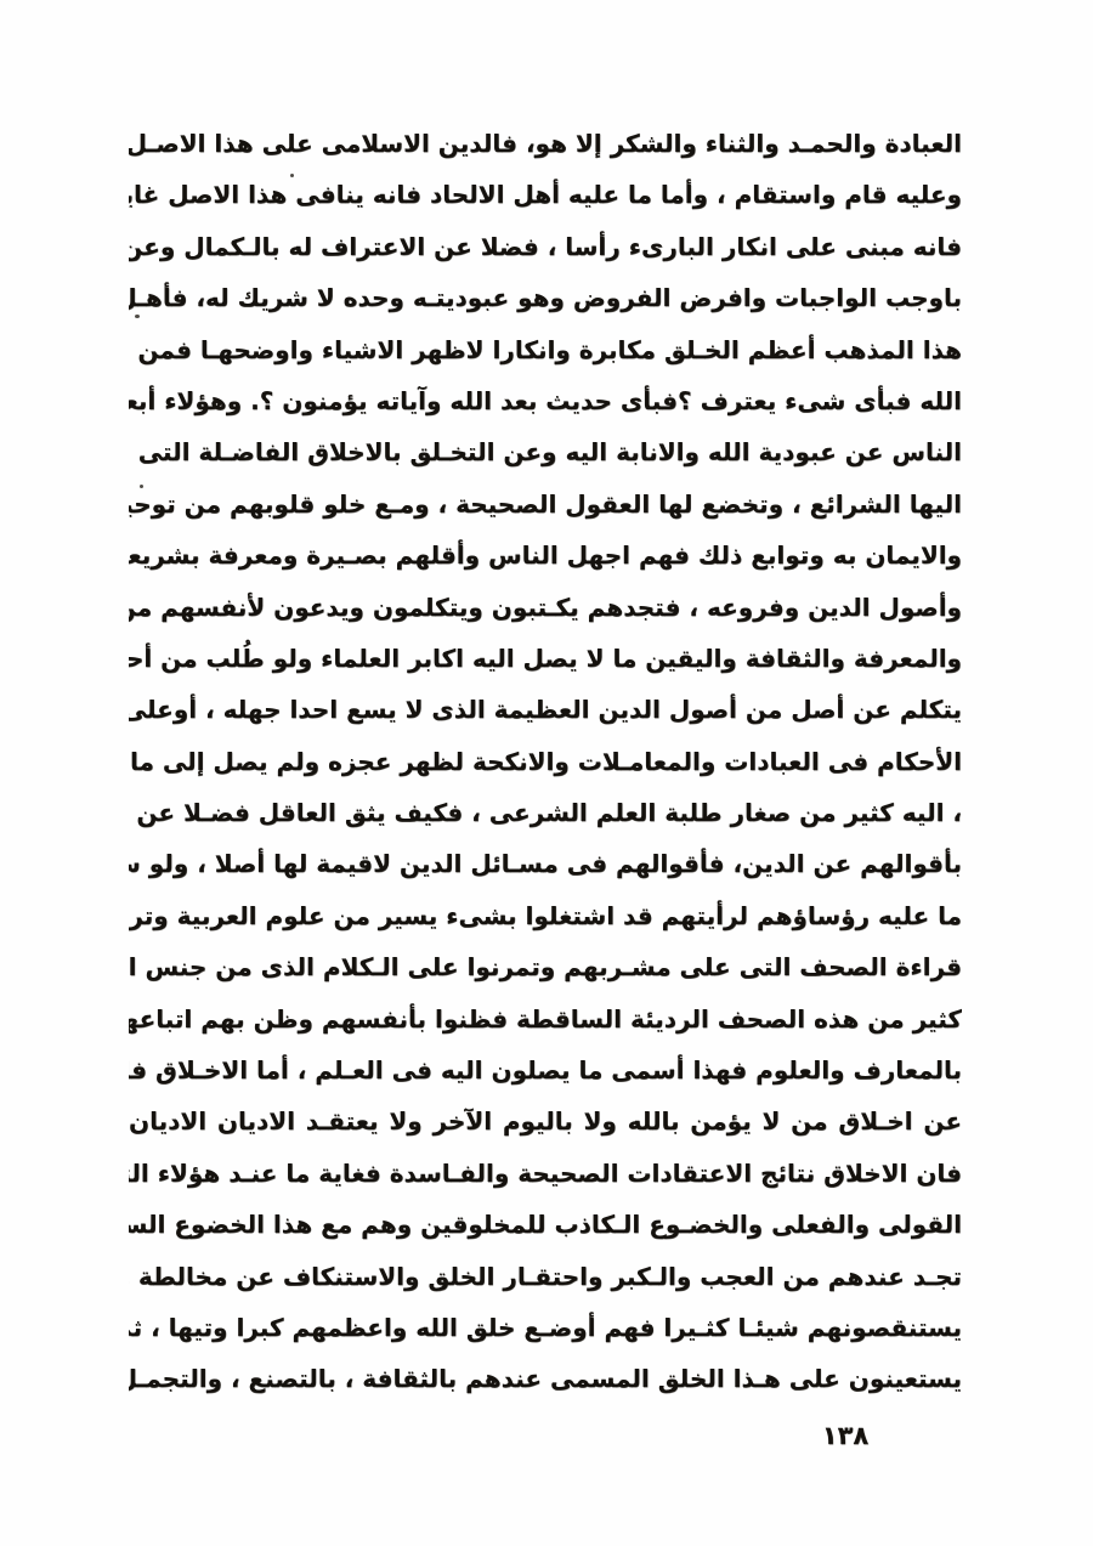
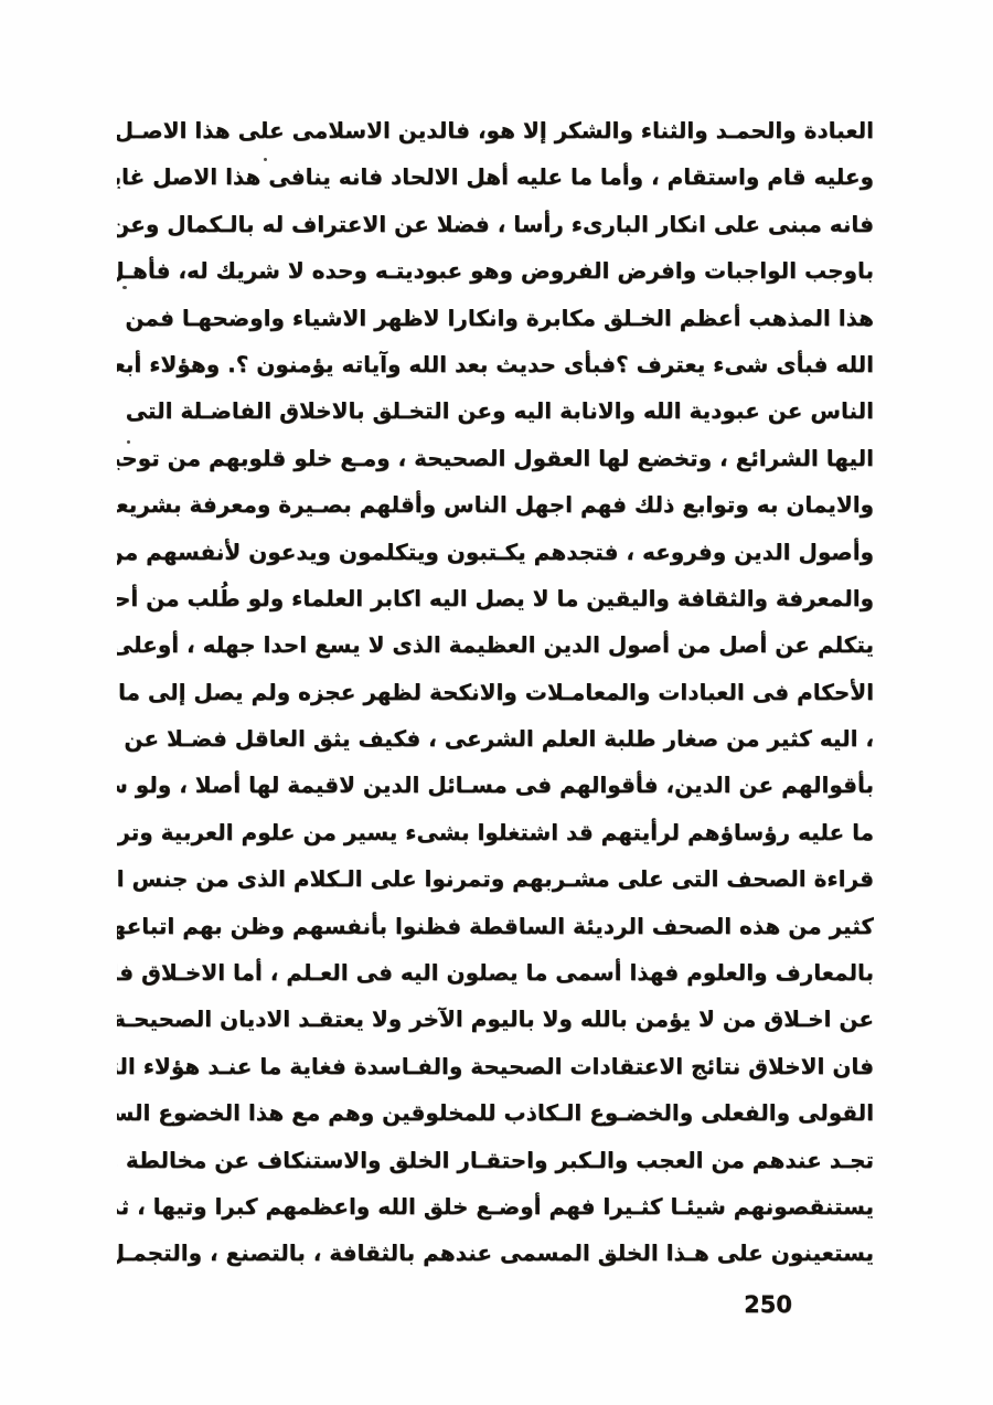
  العبادة والحمـد والثناء والشكر إلا هو، فالدين الاسلامى على هذا الاصـل
  وعليه قام واستقام ، وأما ما عليه أهل الالحاد فانه ينافى هذا الاصل غاي
  فانه مبنى على انكار البارىء رأسا ، فضلا عن الاعتراف له بالـكمال وعن
  باوجب الواجبات وافرض الفروض وهو عبوديتـه وحده لا شريك له، فأهـ
  هذا المذهب أعظم الخـلق مكابرة وانكارا لاظهر الاشياء واوضحهـا فمن
  الله فبأى شىء يعترف ؟فبأى حديث بعد الله وآياته يؤمنون ؟. وهؤلاء أبع
  الناس عن عبودية الله والانابة اليه وعن التخـلق بالاخلاق الفاضـلة التى
  اليها الشرائع ، وتخضع لها العقول الصحيحة ، ومـع خلو قلوبهم من توحي
  والايمان به وتوابع ذلك فهم اجهل الناس وأقلهم بصـيرة ومعرفة بشريع
  وأصول الدين وفروعه ، فتجدهم يكـتبون ويتكلمون ويدعون لأنفسهم م
  والمعرفة والثقافة واليقين ما لا يصل اليه اكابر العلماء ولو طُلب من أح
  يتكلم عن أصل من أصول الدين العظيمة الذى لا يسع احدا جهله ، أوعلى
  الأحكام فى العبادات والمعامـلات والانكحة لظهر عجزه ولم يصل إلى ما
  ، اليه كثير من صغار طلبة العلم الشرعى ، فكيف يثق العاقل فضـلا عن
  بأقوالهم عن الدين، فأقوالهم فى مسـائل الدين لاقيمة لها أصلا ، ولو س
  ما عليه رؤساؤهم لرأيتهم قد اشتغلوا بشىء يسير من علوم العربية وتر
  قراءة الصحف التى على مشـربهم وتمرنوا على الـكلام الذى من جنس ا
  كثير من هذه الصحف الرديئة الساقطة فظنوا بأنفسهم وظن بهم اتباعه
  بالمعارف والعلوم فهذا أسمى ما يصلون اليه فى العـلم ، أما الاخـلاق ف
- عن اخـلاق من لا يؤمن بالله ولا باليوم الآخر ولا يعتقـد الاديان الاديان
+ عن اخـلاق من لا يؤمن بالله ولا باليوم الآخر ولا يعتقـد الاديان الصحيحـة
  فان الاخلاق نتائج الاعتقادات الصحيحة والفـاسدة فغاية ما عنـد هؤلاء ال
  القولى والفعلى والخضـوع الـكاذب للمخلوقين وهم مع هذا الخضوع الس
  تجـد عندهم من العجب والـكبر واحتقـار الخلق والاستنكاف عن مخالطة
  يستنقصونهم شيئـا كثـيرا فهم أوضـع خلق الله واعظمهم كبرا وتيها ، ث
  يستعينون على هـذا الخلق المسمى عندهم بالثقافة ، بالتصنع ، والتجمـ
- ١٣٨
+ 250
